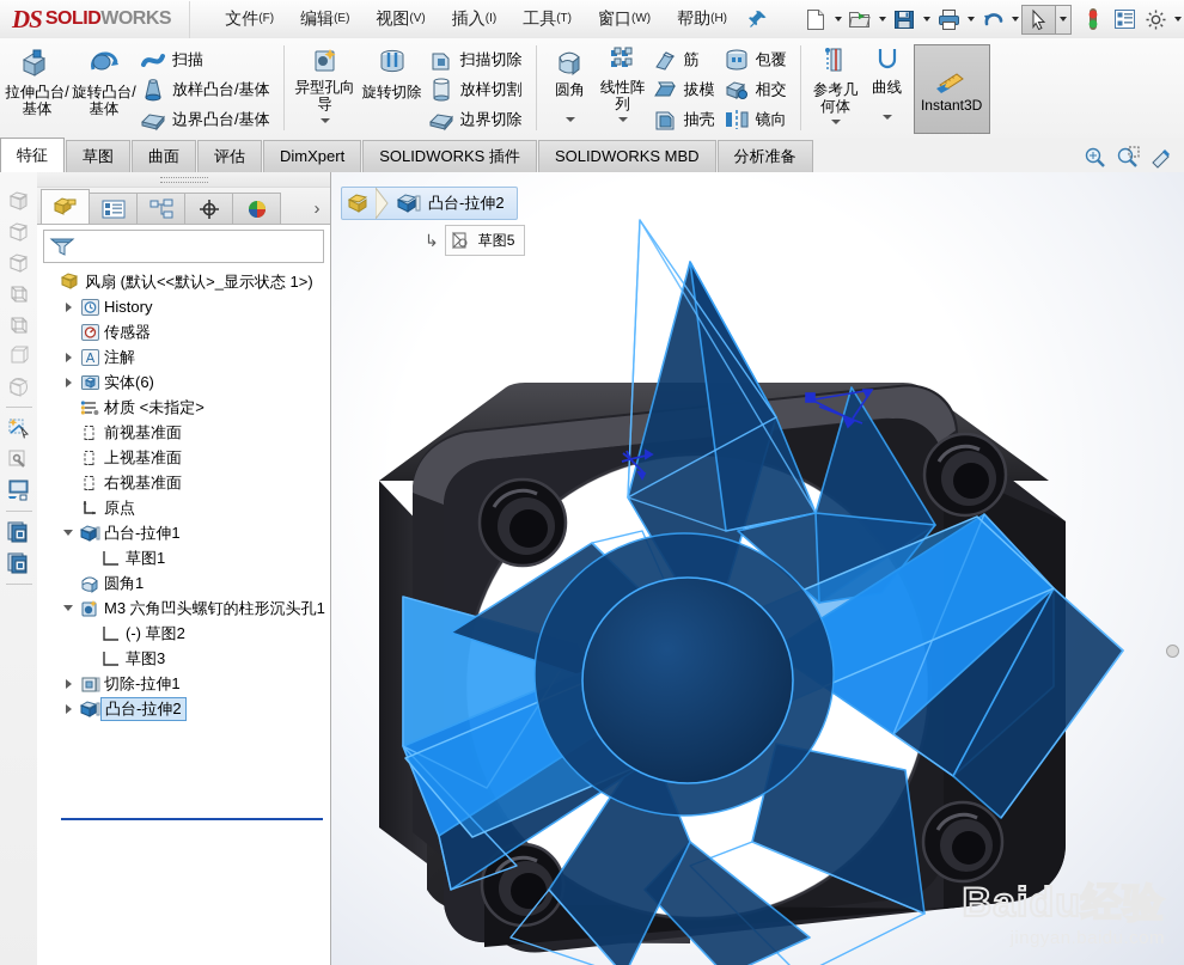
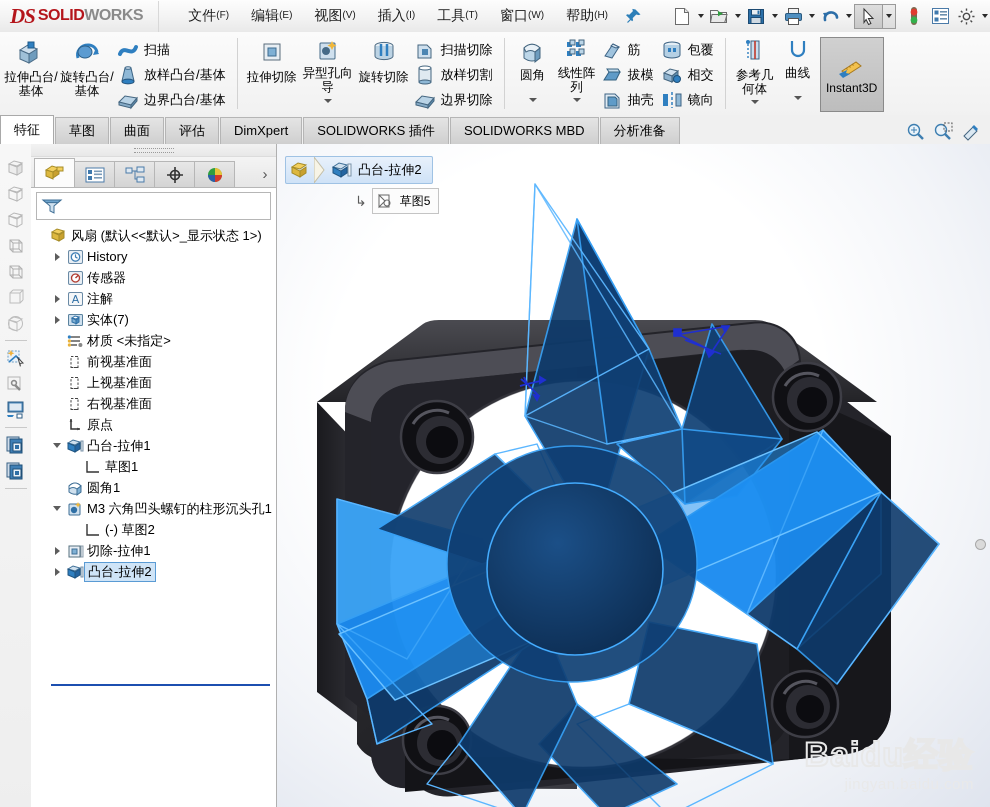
  DS
  SOLIDWORKS
  文件(F)
  编辑(E)
  视图(V)
  插入(I)
  工具(T)
  窗口(W)
  帮助(H)
  拉伸凸台/基体
  旋转凸台/基体
  扫描
  放样凸台/基体
  边界凸台/基体
+ 拉伸切除
  异型孔向导
  旋转切除
  扫描切除
  放样切割
  边界切除
  圆角
  线性阵列
  筋
  拔模
  抽壳
  包覆
  相交
  镜向
  参考几何体
  曲线
  Instant3D
  特征
  草图
  曲面
  评估
  DimXpert
  SOLIDWORKS 插件
  SOLIDWORKS MBD
  分析准备
  ›
  风扇 (默认<<默认>_显示状态 1>)
  History
  传感器
  A
  注解
- 实体(6)
+ 实体(7)
  材质 <未指定>
  前视基准面
  上视基准面
  右视基准面
  原点
  凸台-拉伸1
  草图1
  圆角1
  M3 六角凹头螺钉的柱形沉头孔1
  (-) 草图2
- 草图3
  切除-拉伸1
  凸台-拉伸2
  凸台-拉伸2
  ↳
  草图5
  Baidu经验
